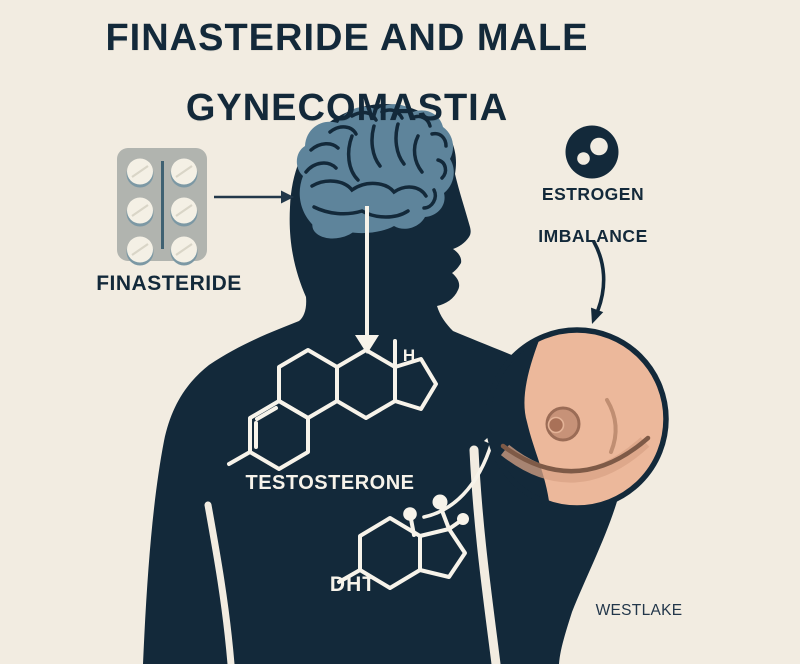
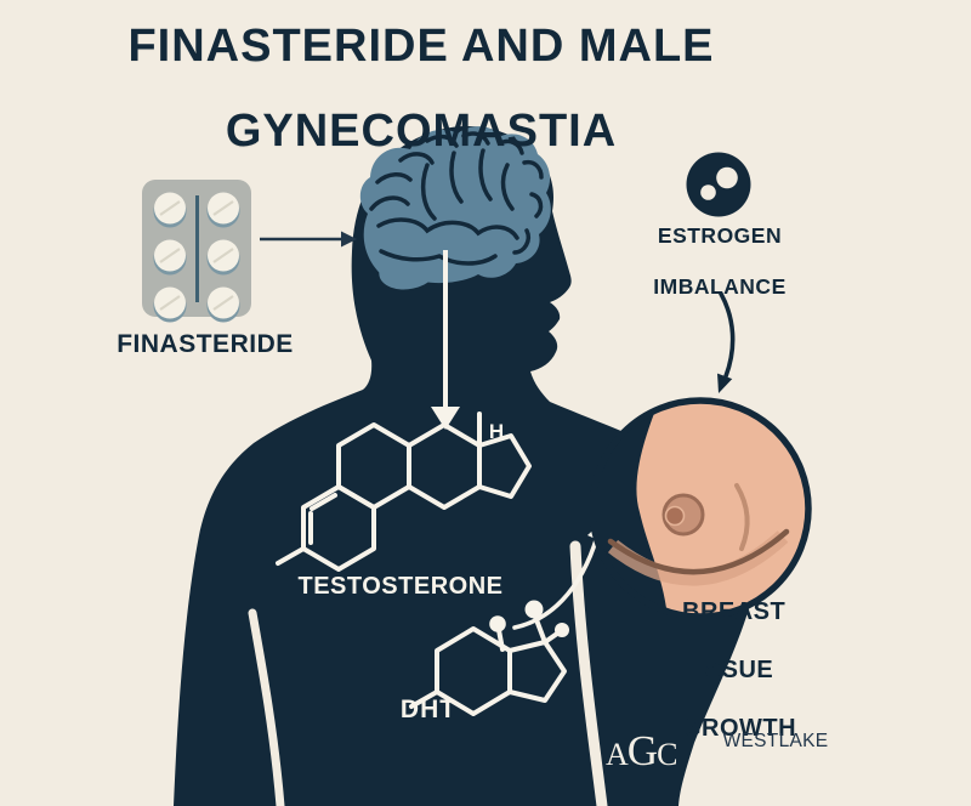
  FINASTERIDE AND MALE
  GYNECOMASTIA
  FINASTERIDE
  ESTROGEN
  IMBALANCE
  H
  TESTOSTERONE
  DHT
+ BREAST
+ TISSUE
+ GROWTH
+ AGC
  WESTLAKE
